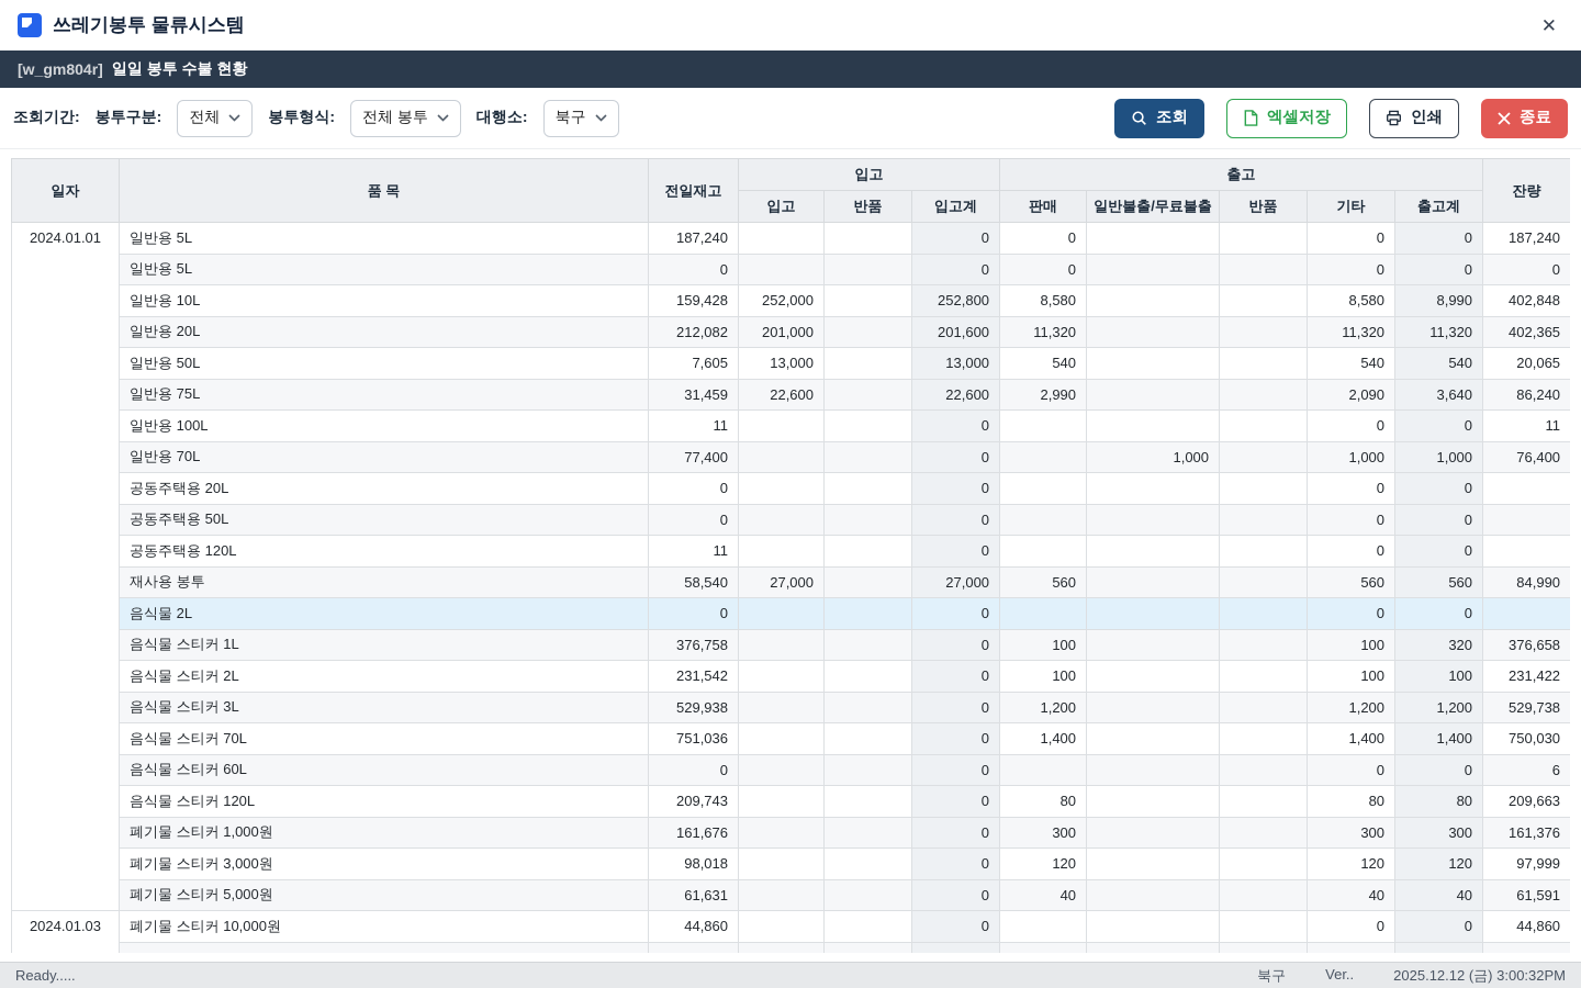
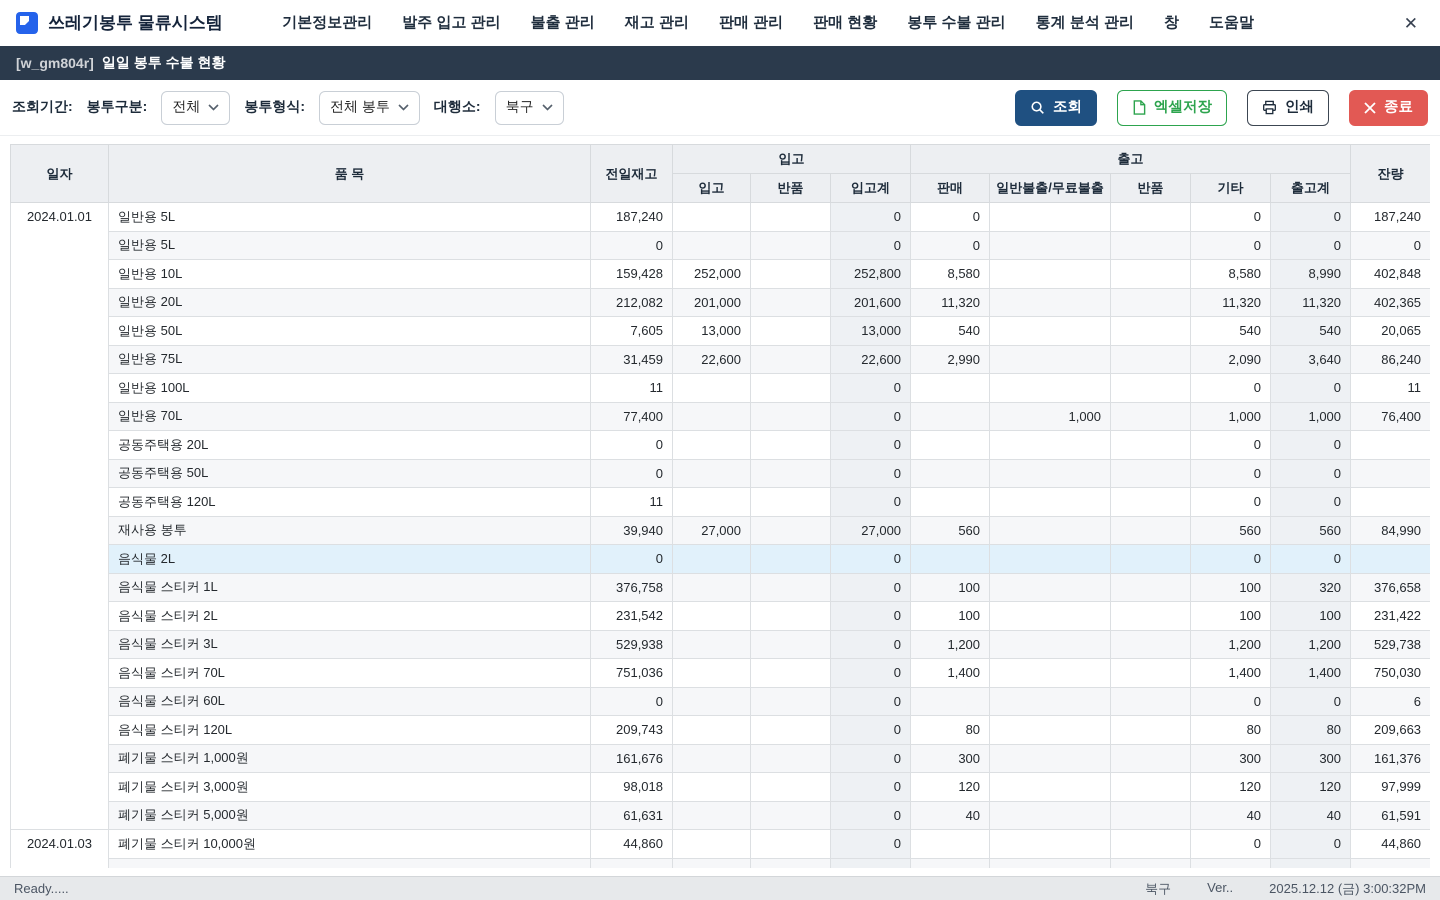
  쓰레기봉투 물류시스템
+ 기본정보관리
+ 발주 입고 관리
+ 불출 관리
+ 재고 관리
+ 판매 관리
+ 판매 현황
+ 봉투 수불 관리
+ 통계 분석 관리
+ 창
+ 도움말
  ✕
  [w_gm804r]
  일일 봉투 수불 현황
  조회기간:
  봉투구분:
  전체
  봉투형식:
  전체 봉투
  대행소:
  북구
  조회
  엑셀저장
  인쇄
  종료
  일자	품 목	전일재고	입고	출고	잔량
  입고	반품	입고계	판매	일반불출/무료불출	반품	기타	출고계
  2024.01.01	일반용 5L	187,240			0	0			0	0	187,240
  일반용 5L	0			0	0			0	0	0
  일반용 10L	159,428	252,000		252,800	8,580			8,580	8,990	402,848
  일반용 20L	212,082	201,000		201,600	11,320			11,320	11,320	402,365
  일반용 50L	7,605	13,000		13,000	540			540	540	20,065
  일반용 75L	31,459	22,600		22,600	2,990			2,090	3,640	86,240
  일반용 100L	11			0				0	0	11
  일반용 70L	77,400			0		1,000		1,000	1,000	76,400
  공동주택용 20L	0			0				0	0
  공동주택용 50L	0			0				0	0
  공동주택용 120L	11			0				0	0
- 재사용 봉투	58,540	27,000		27,000	560			560	560	84,990
+ 재사용 봉투	39,940	27,000		27,000	560			560	560	84,990
  음식물 2L	0			0				0	0
  음식물 스티커 1L	376,758			0	100			100	320	376,658
  음식물 스티커 2L	231,542			0	100			100	100	231,422
  음식물 스티커 3L	529,938			0	1,200			1,200	1,200	529,738
  음식물 스티커 70L	751,036			0	1,400			1,400	1,400	750,030
  음식물 스티커 60L	0			0				0	0	6
  음식물 스티커 120L	209,743			0	80			80	80	209,663
  폐기물 스티커 1,000원	161,676			0	300			300	300	161,376
  폐기물 스티커 3,000원	98,018			0	120			120	120	97,999
  폐기물 스티커 5,000원	61,631			0	40			40	40	61,591
  2024.01.03	폐기물 스티커 10,000원	44,860			0				0	0	44,860
  Ready.....
  북구
  Ver..
  2025.12.12 (금) 3:00:32PM
